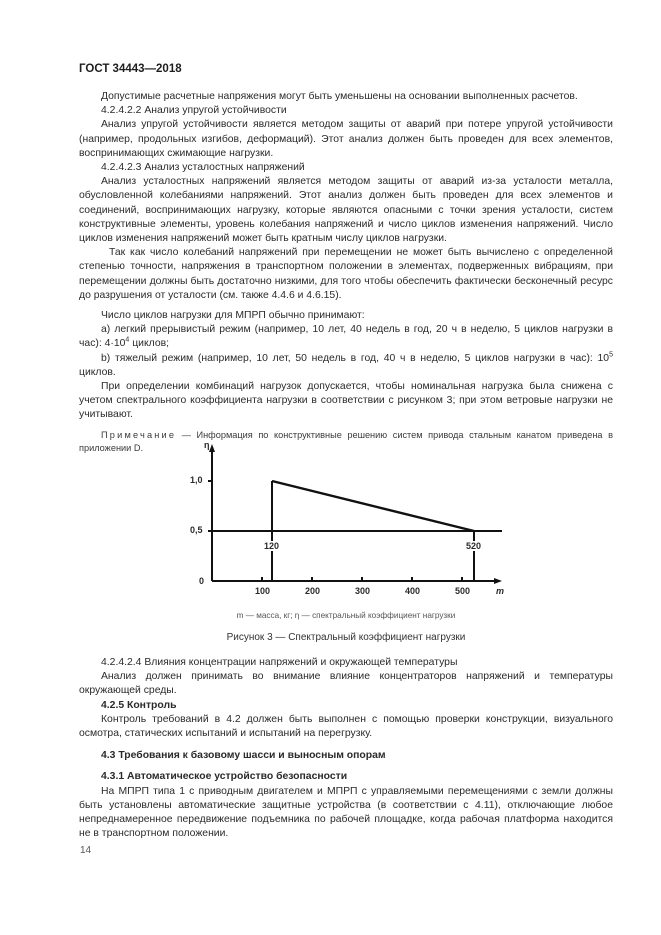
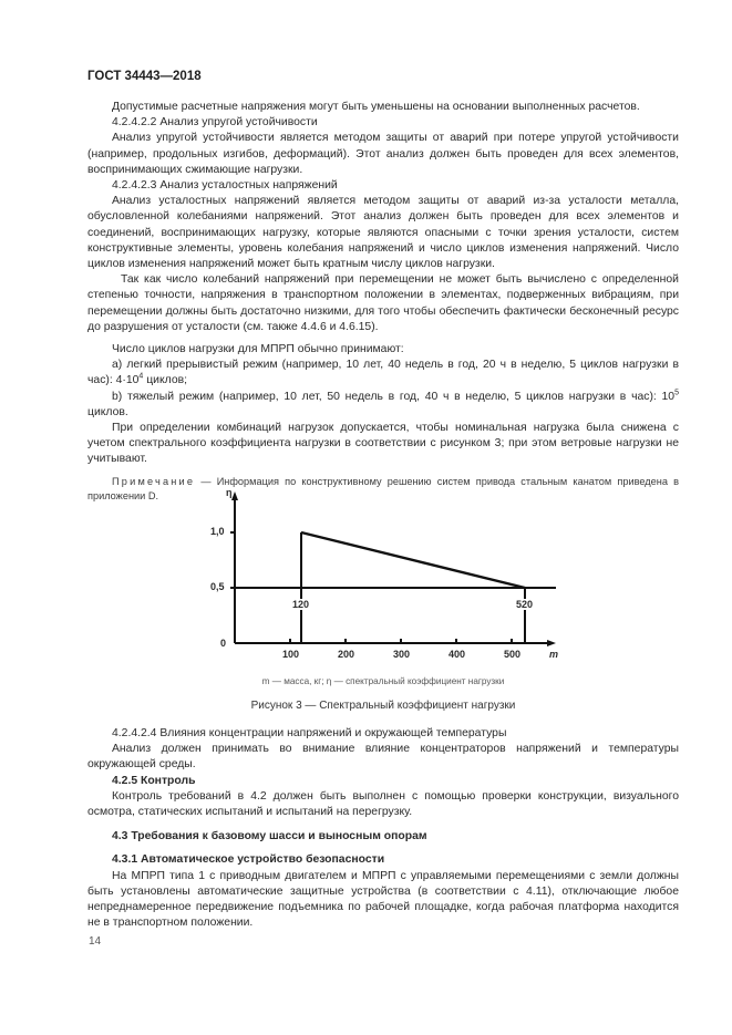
  ГОСТ 34443—2018
  Допустимые расчетные напряжения могут быть уменьшены на основании выполненных расчетов.
  4.2.4.2.2 Анализ упругой устойчивости
  Анализ упругой устойчивости является методом защиты от аварий при потере упругой устойчивости (например, продольных изгибов, деформаций). Этот анализ должен быть проведен для всех элементов, воспринимающих сжимающие нагрузки.
  4.2.4.2.3 Анализ усталостных напряжений
  Анализ усталостных напряжений является методом защиты от аварий из-за усталости металла, обусловленной колебаниями напряжений. Этот анализ должен быть проведен для всех элементов и соединений, воспринимающих нагрузку, которые являются опасными с точки зрения усталости, систем конструктивные элементы, уровень колебания напряжений и число циклов изменения напряжений. Число циклов изменения напряжений может быть кратным числу циклов нагрузки.
  Так как число колебаний напряжений при перемещении не может быть вычислено с определенной степенью точности, напряжения в транспортном положении в элементах, подверженных вибрациям, при перемещении должны быть достаточно низкими, для того чтобы обеспечить фактически бесконечный ресурс до разрушения от усталости (см. также 4.4.6 и 4.6.15).
  Число циклов нагрузки для МПРП обычно принимают:
  a) легкий прерывистый режим (например, 10 лет, 40 недель в год, 20 ч в неделю, 5 циклов нагрузки в час): 4·10 циклов;
  b) тяжелый режим (например, 10 лет, 50 недель в год, 40 ч в неделю, 5 циклов нагрузки в час): 10 циклов.
  При определении комбинаций нагрузок допускается, чтобы номинальная нагрузка была снижена с учетом спектрального коэффициента нагрузки в соответствии с рисунком 3; при этом ветровые нагрузки не учитывают.
- Примечание — Информация по конструктивные решению систем привода стальным канатом приведена в приложении D.
+ Примечание — Информация по конструктивному решению систем привода стальным канатом приведена в приложении D.
  η
  1,0
  0,5
  0
  120
  520
  100
  200
  300
  400
  500
  m
  m — масса, кг; η — спектральный коэффициент нагрузки
  Рисунок 3 — Спектральный коэффициент нагрузки
  4.2.4.2.4 Влияния концентрации напряжений и окружающей температуры
  Анализ должен принимать во внимание влияние концентраторов напряжений и температуры окружающей среды.
  4.2.5 Контроль
  Контроль требований в 4.2 должен быть выполнен с помощью проверки конструкции, визуального осмотра, статических испытаний и испытаний на перегрузку.
  4.3 Требования к базовому шасси и выносным опорам
  4.3.1 Автоматическое устройство безопасности
  На МПРП типа 1 с приводным двигателем и МПРП с управляемыми перемещениями с земли должны быть установлены автоматические защитные устройства (в соответствии с 4.11), отключающие любое непреднамеренное передвижение подъемника по рабочей площадке, когда рабочая платформа находится не в транспортном положении.
  14
